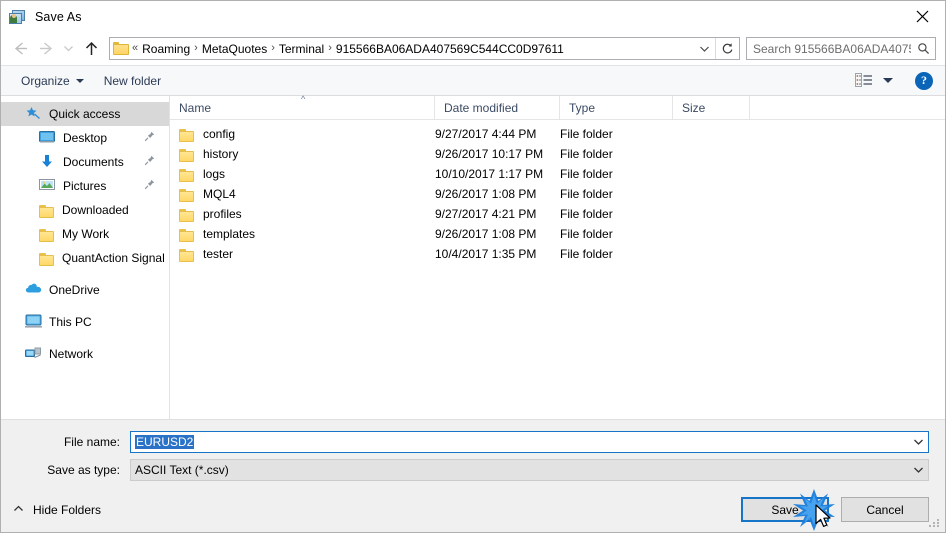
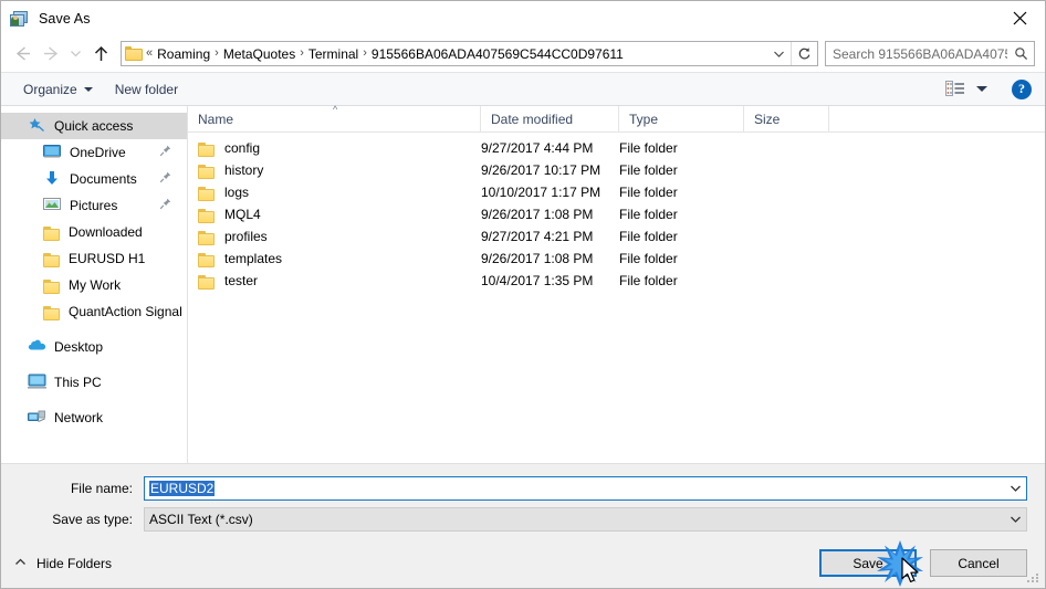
  Save As
  «
  Roaming
  ›
  MetaQuotes
  ›
  Terminal
  ›
  915566BA06ADA407569C544CC0D97611
  Search 915566BA06ADA407
  Organize
  New folder
  ?
  Quick access
- Desktop
+ OneDrive
  Documents
  Pictures
  Downloaded
+ EURUSD H1
  My Work
  QuantAction Signal
- OneDrive
+ Desktop
  This PC
  Network
  ^
  Name
  Date modified
  Type
  Size
  config
  9/27/2017 4:44 PM
  File folder
  history
  9/26/2017 10:17 PM
  File folder
  logs
  10/10/2017 1:17 PM
  File folder
  MQL4
  9/26/2017 1:08 PM
  File folder
  profiles
  9/27/2017 4:21 PM
  File folder
  templates
  9/26/2017 1:08 PM
  File folder
  tester
  10/4/2017 1:35 PM
  File folder
  File name:
  EURUSD2
  Save as type:
  ASCII Text (*.csv)
  Hide Folders
  Save
  Cancel
